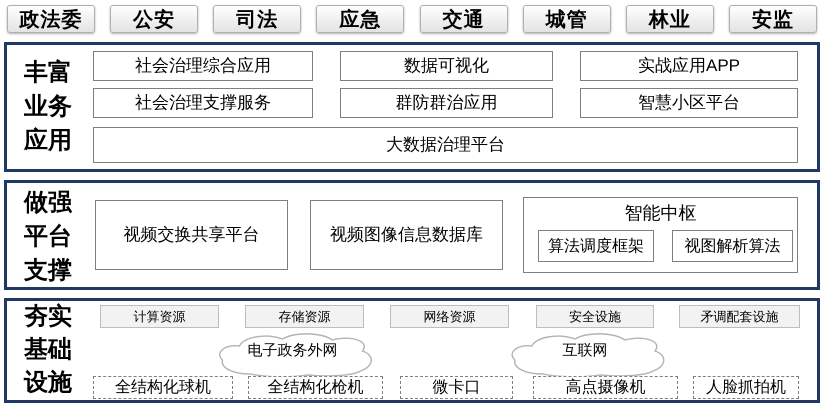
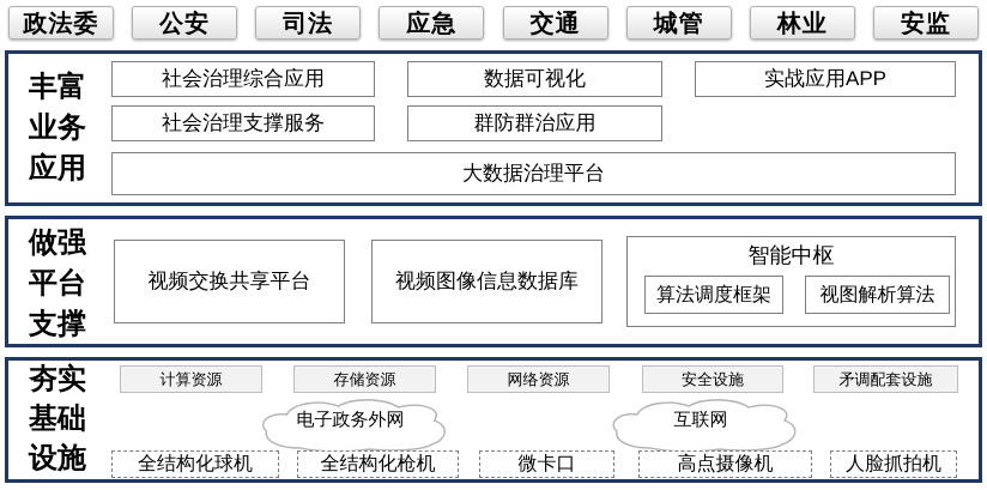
  政法委
  公安
  司法
  应急
  交通
  城管
  林业
  安监
  丰富
  业务
  应用
  社会治理综合应用
  数据可视化
  实战应用APP
  社会治理支撑服务
  群防群治应用
- 智慧小区平台
  大数据治理平台
  做强
  平台
  支撑
  视频交换共享平台
  视频图像信息数据库
  智能中枢
  算法调度框架
  视图解析算法
  夯实
  基础
  设施
  计算资源
  存储资源
  网络资源
  安全设施
  矛调配套设施
  电子政务外网
  互联网
  全结构化球机
  全结构化枪机
  微卡口
  高点摄像机
  人脸抓拍机
